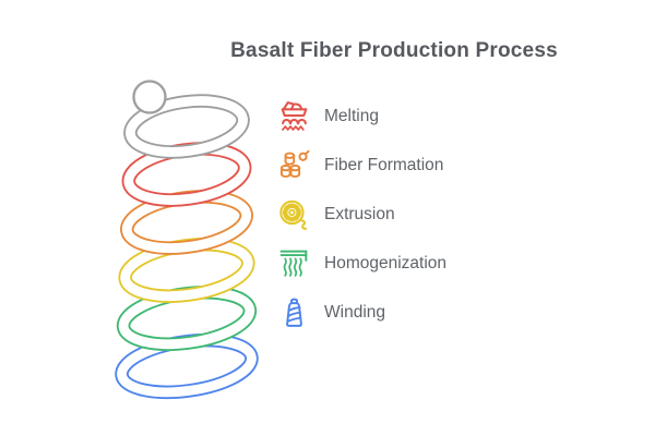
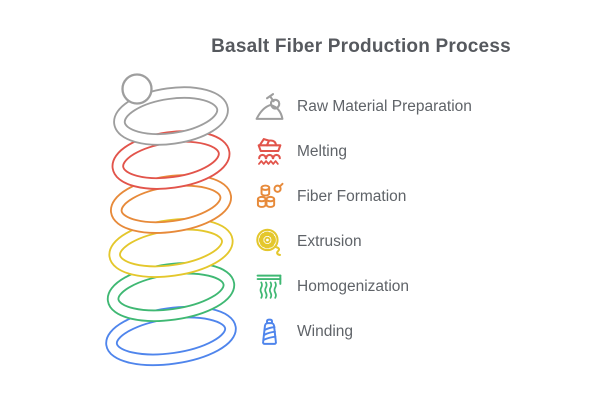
  Basalt Fiber Production Process
+ Raw Material Preparation
  Melting
  Fiber Formation
  Extrusion
  Homogenization
  Winding
